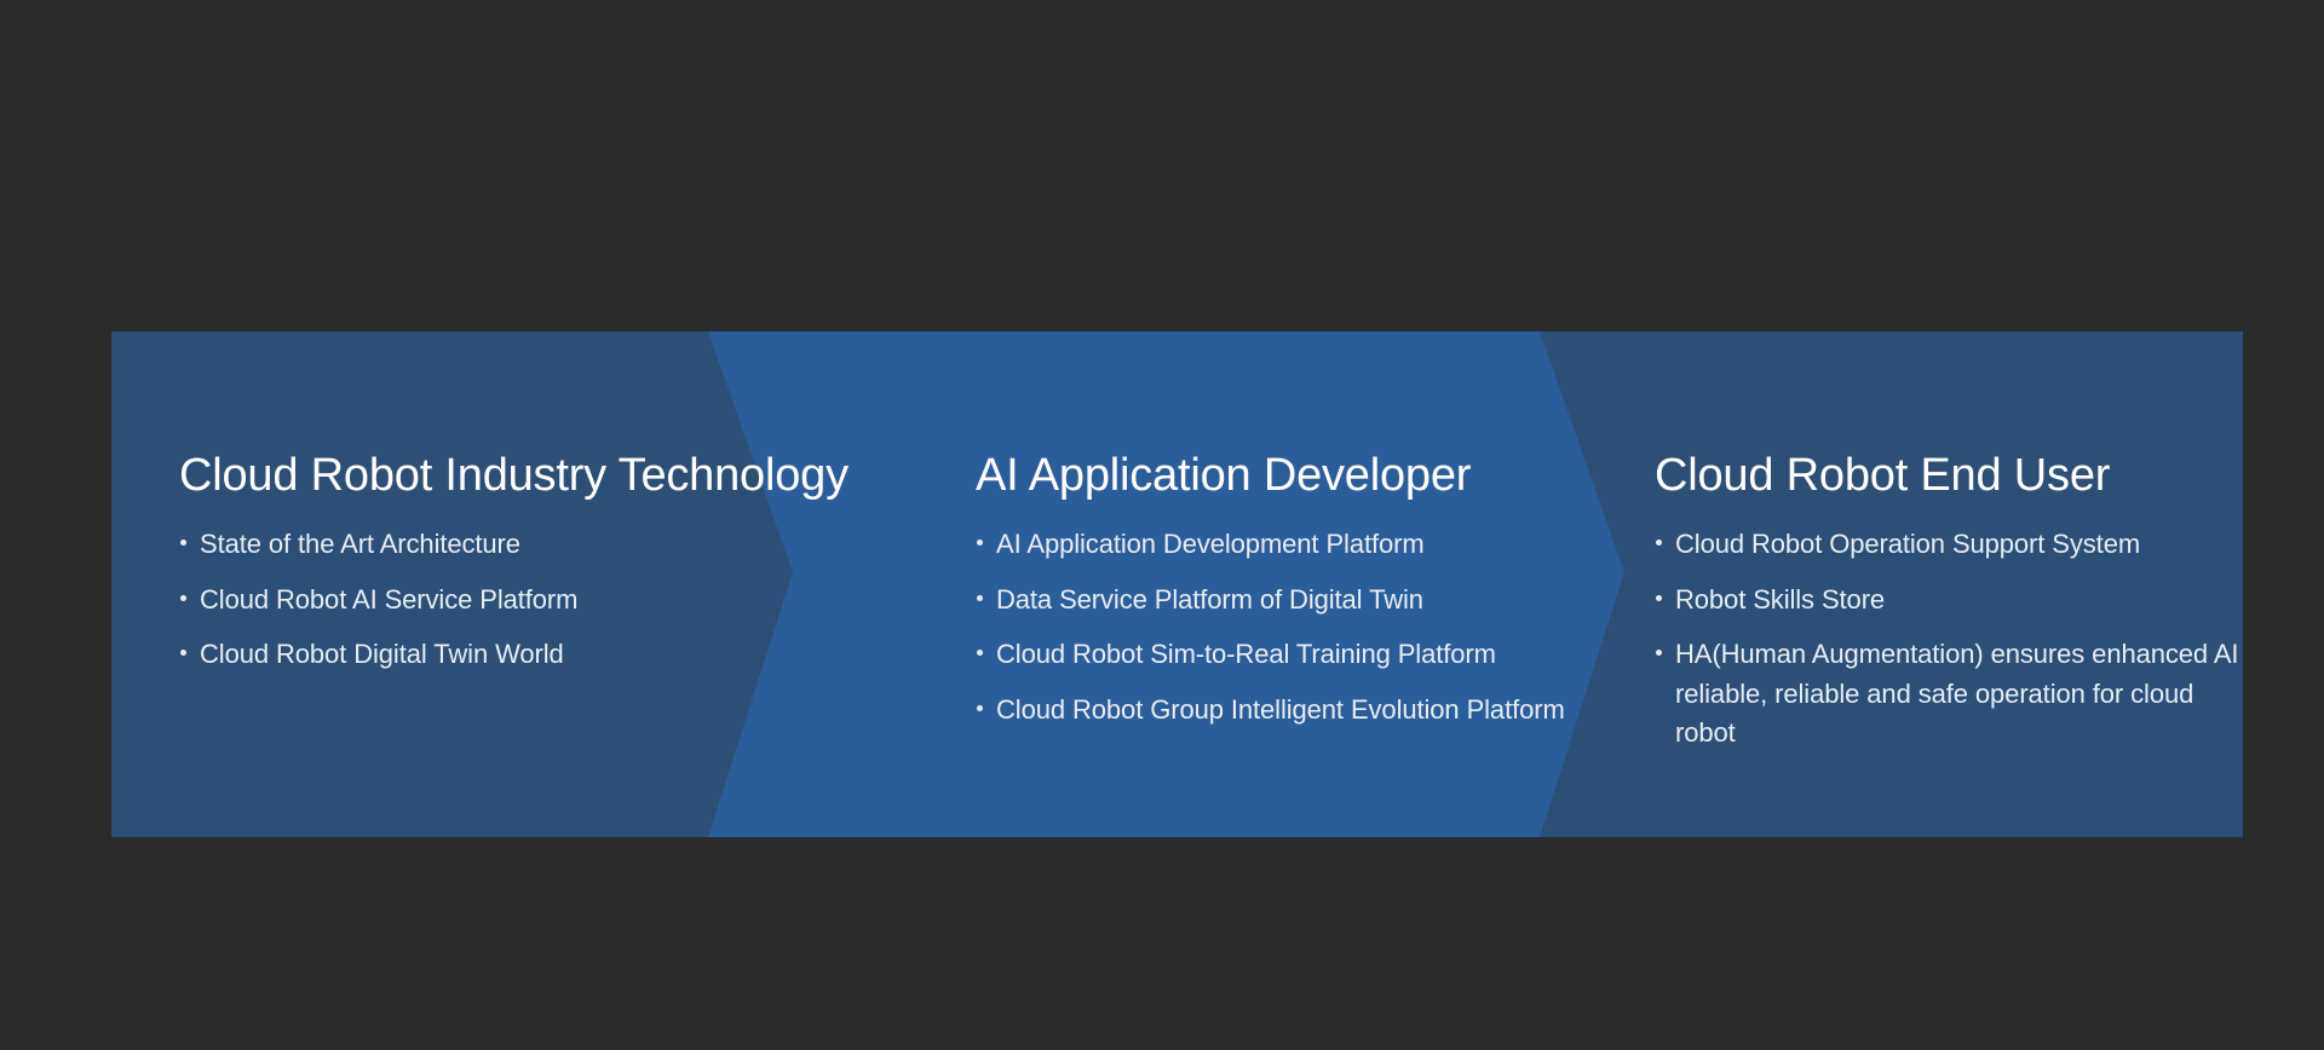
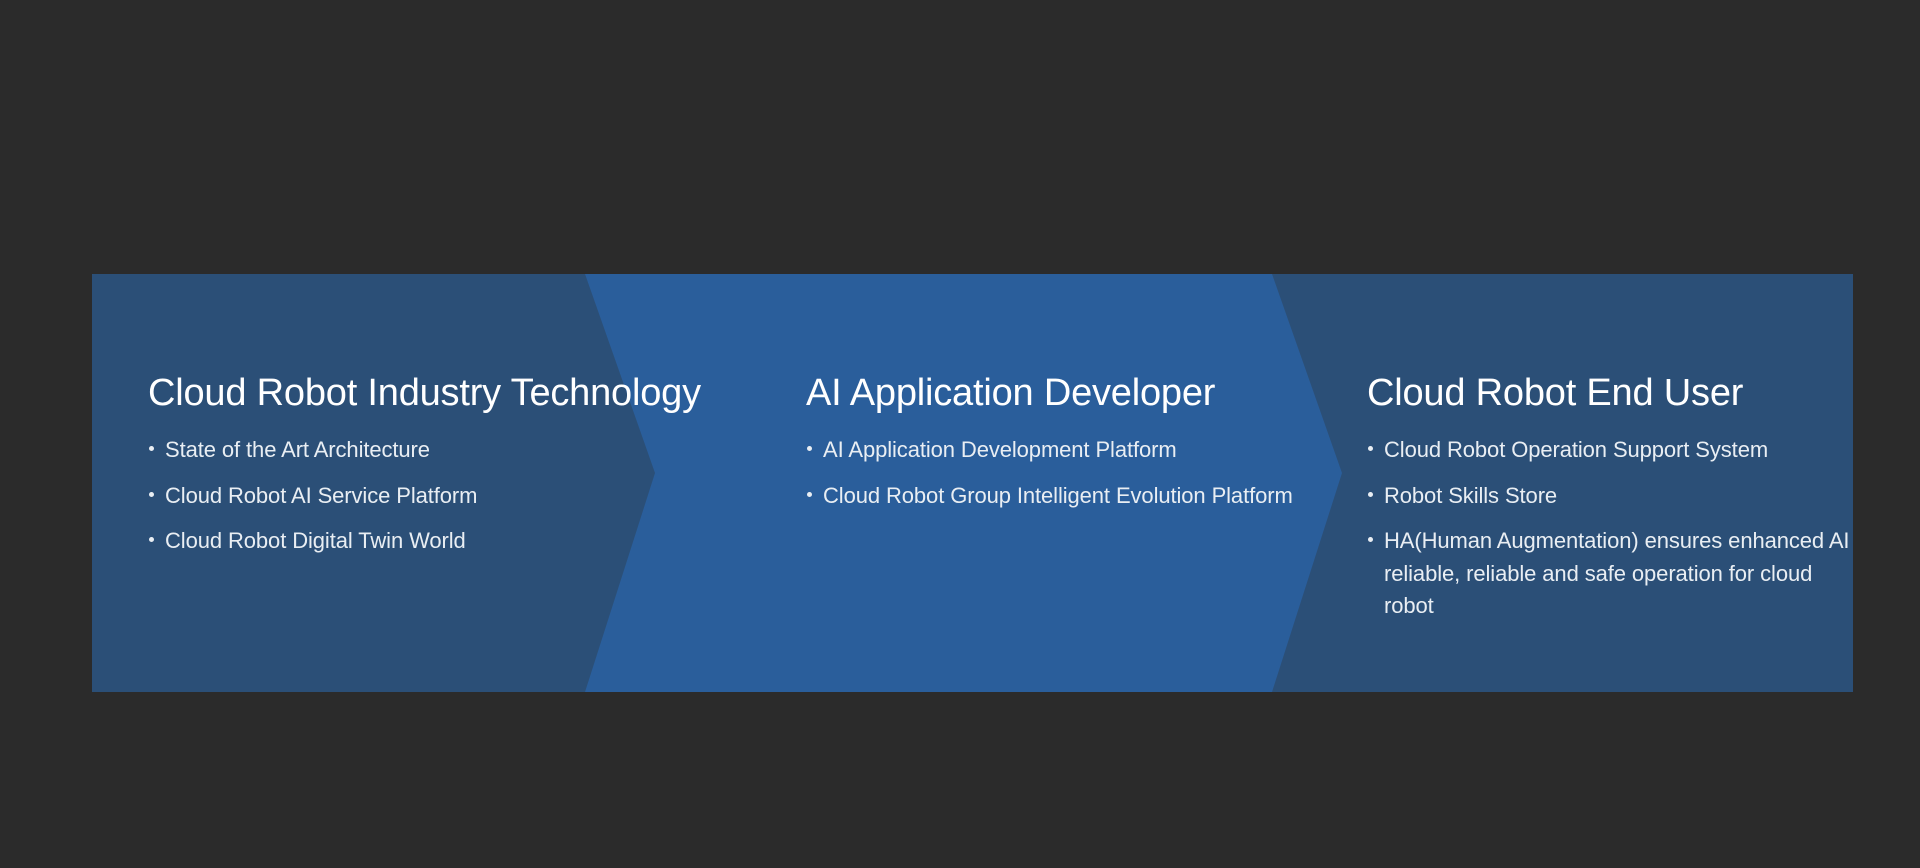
  Cloud Robot Industry Technology
  State of the Art Architecture
  Cloud Robot AI Service Platform
  Cloud Robot Digital Twin World
  AI Application Developer
  AI Application Development Platform
- Data Service Platform of Digital Twin
- Cloud Robot Sim-to-Real Training Platform
  Cloud Robot Group Intelligent Evolution Platform
  Cloud Robot End User
  Cloud Robot Operation Support System
  Robot Skills Store
  HA(Human Augmentation) ensures enhanced AI reliable, reliable and safe operation for cloud robot
